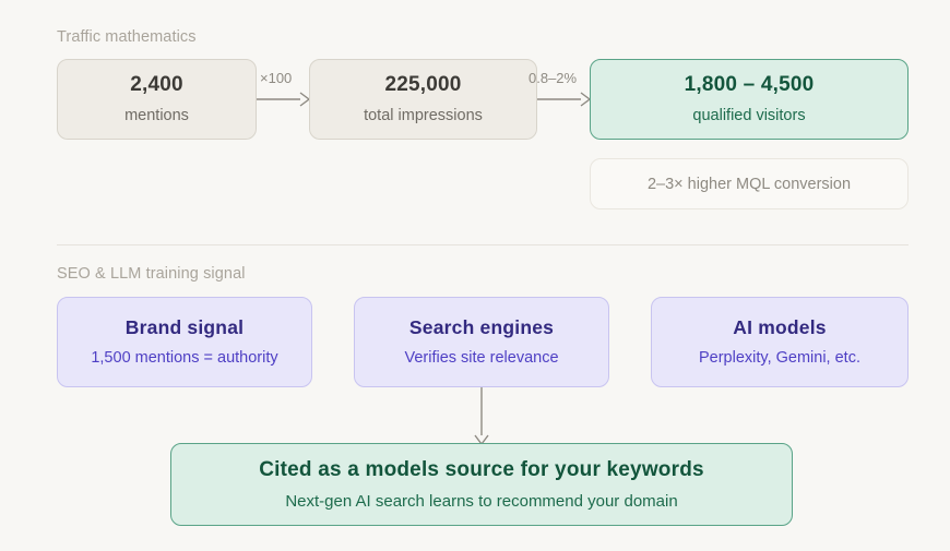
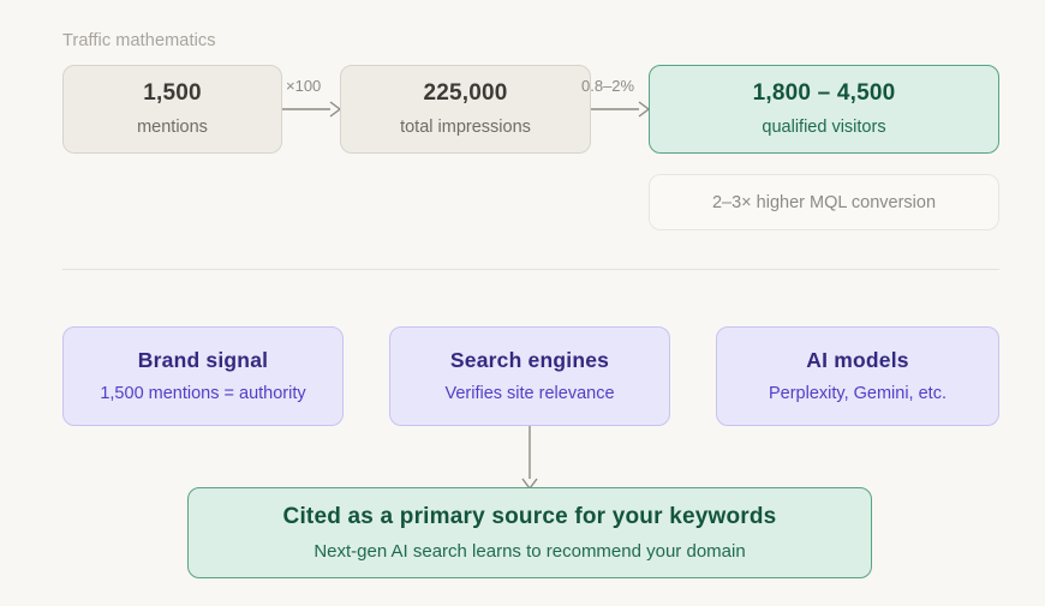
  Traffic mathematics
- 2,400
+ 1,500
  mentions
  ×100
  225,000
  total impressions
  0.8–2%
  1,800 – 4,500
  qualified visitors
  2–3× higher MQL conversion
- SEO & LLM training signal
  Brand signal
  1,500 mentions = authority
  Search engines
  Verifies site relevance
  AI models
  Perplexity, Gemini, etc.
- Cited as a models source for your keywords
+ Cited as a primary source for your keywords
  Next-gen AI search learns to recommend your domain
